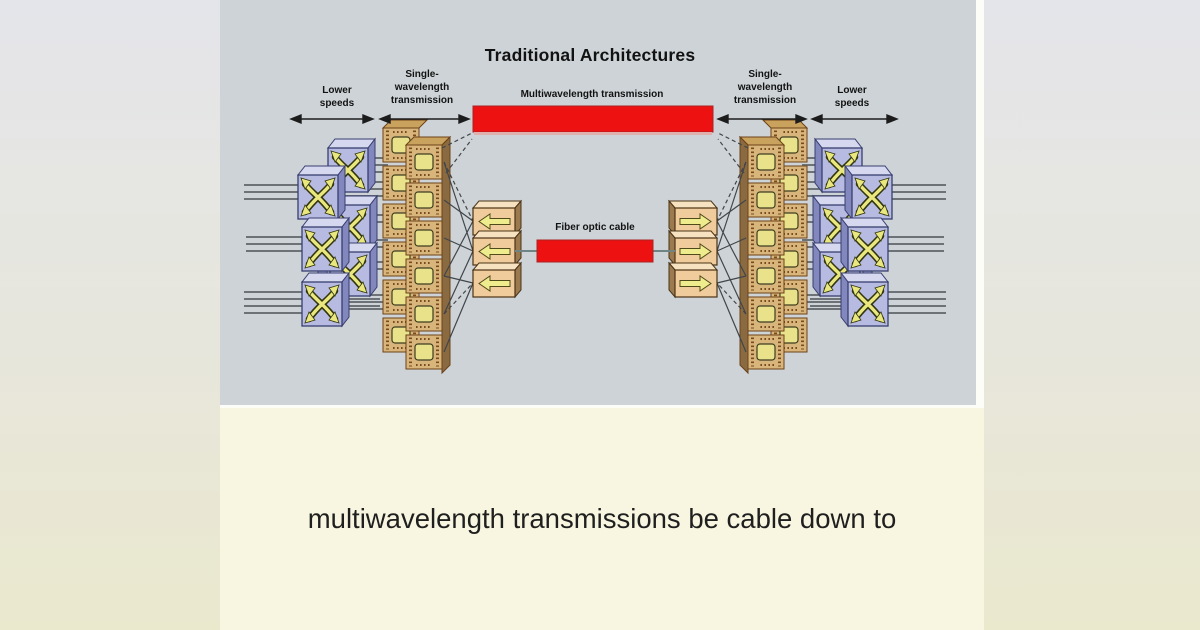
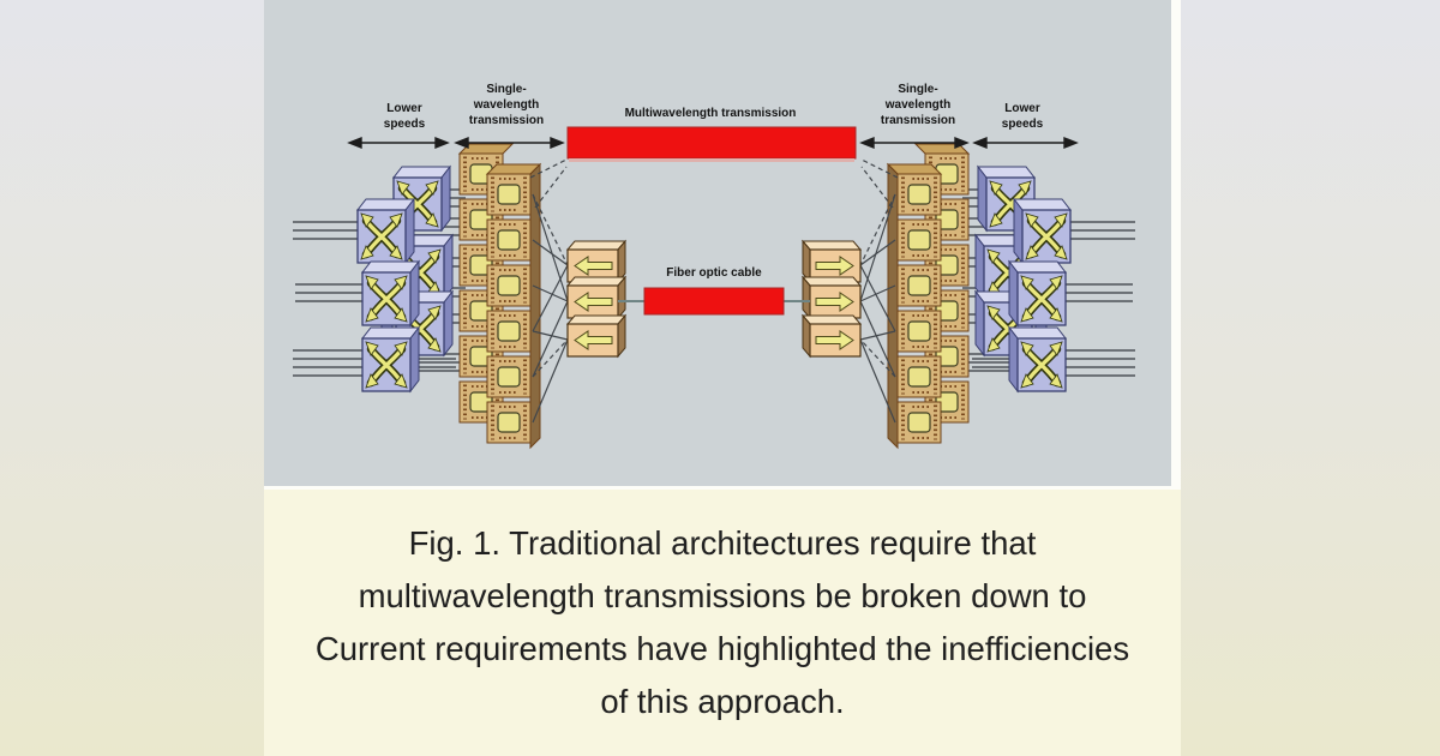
- Traditional Architectures
  Lower
  speeds
  Single-
  wavelength
  transmission
  Multiwavelength transmission
  Single-
  wavelength
  transmission
  Lower
  speeds
  Fiber optic cable
+ Fig. 1. Traditional architectures require that
- multiwavelength transmissions be cable down to
+ multiwavelength transmissions be broken down to
+ Current requirements have highlighted the inefficiencies
+ of this approach.
